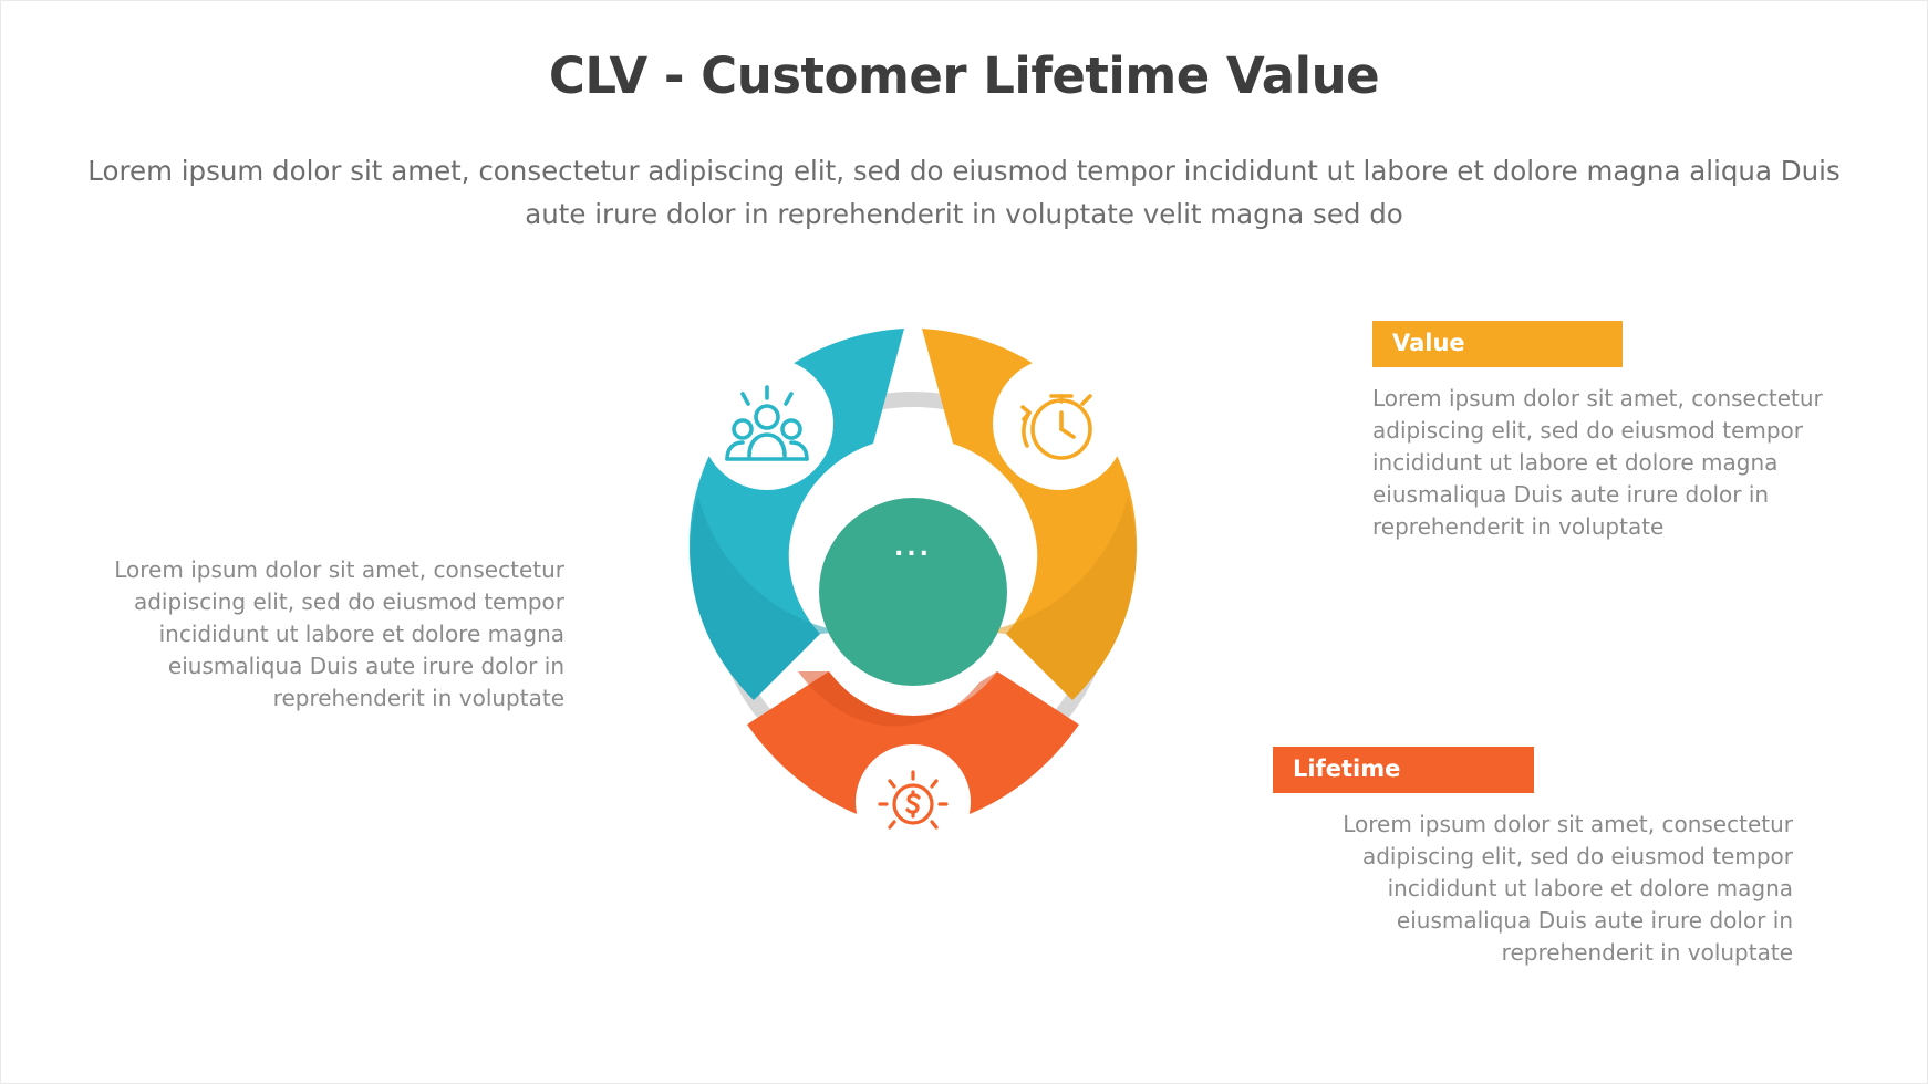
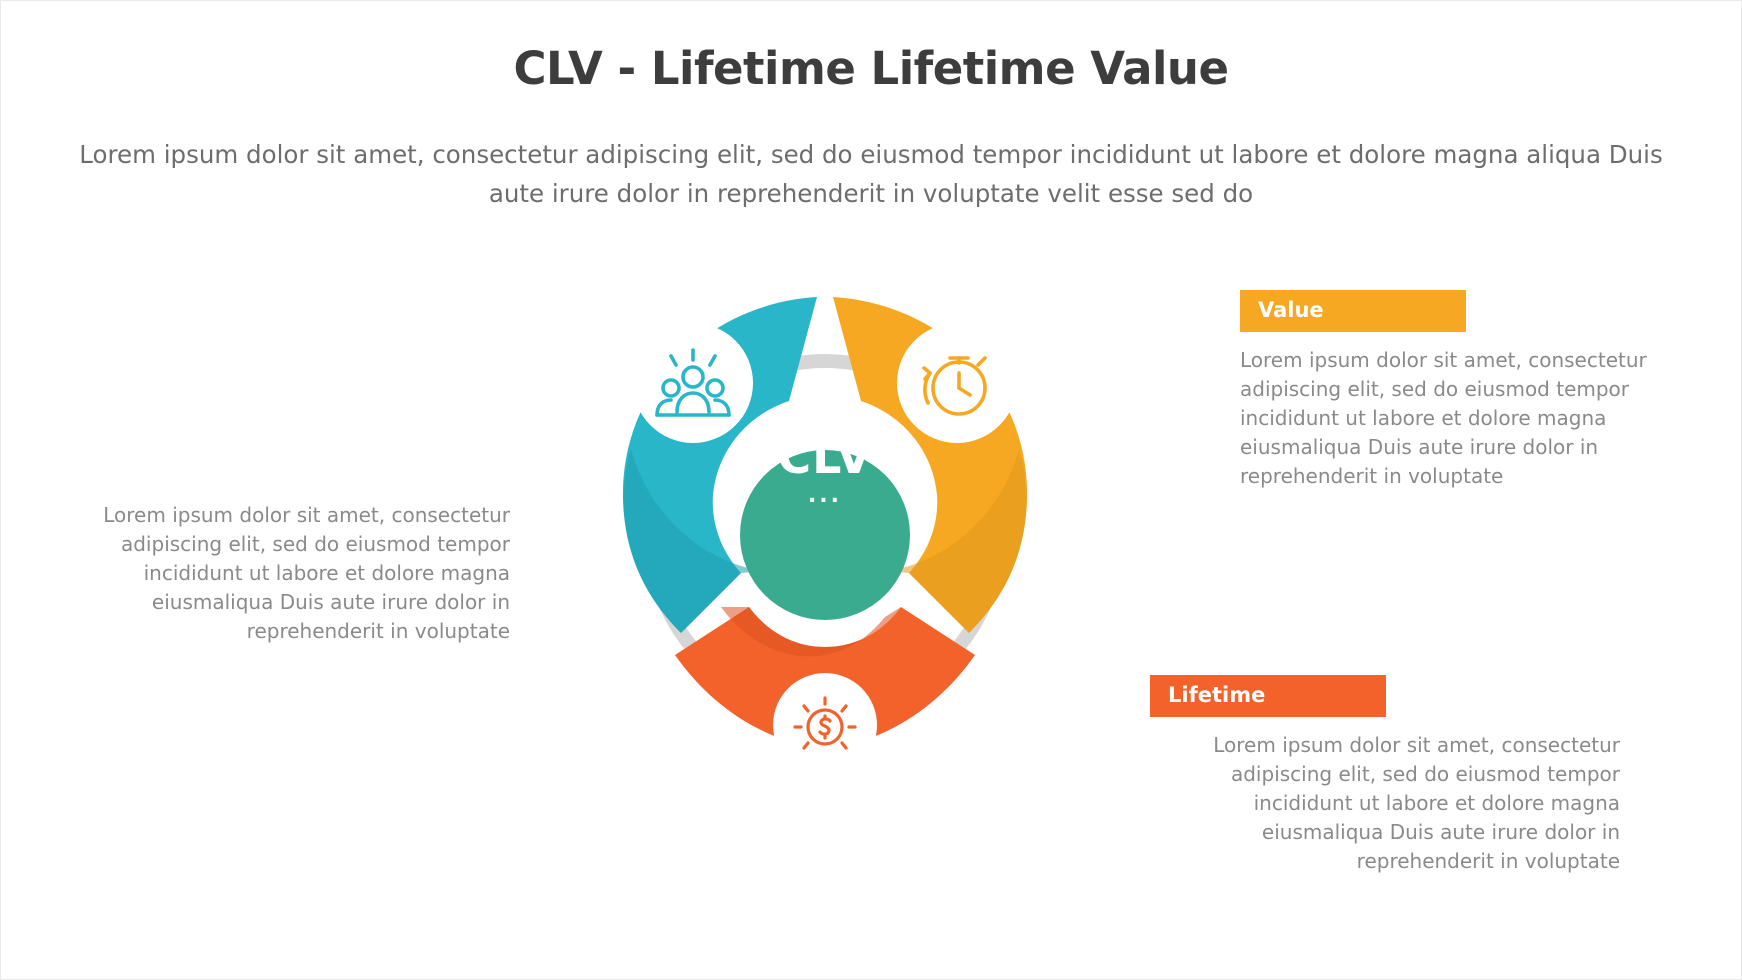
- CLV - Customer Lifetime Value
+ CLV - Lifetime Lifetime Value
- Lorem ipsum dolor sit amet, consectetur adipiscing elit, sed do eiusmod tempor incididunt ut labore et dolore magna aliqua Duis aute irure dolor in reprehenderit in voluptate velit magna sed do
+ Lorem ipsum dolor sit amet, consectetur adipiscing elit, sed do eiusmod tempor incididunt ut labore et dolore magna aliqua Duis aute irure dolor in reprehenderit in voluptate velit esse sed do
+ CLV
  ...
  Lorem ipsum dolor sit amet, consectetur adipiscing elit, sed do eiusmod tempor incididunt ut labore et dolore magna eiusmaliqua Duis aute irure dolor in reprehenderit in voluptate
  Value
  Lorem ipsum dolor sit amet, consectetur adipiscing elit, sed do eiusmod tempor incididunt ut labore et dolore magna eiusmaliqua Duis aute irure dolor in reprehenderit in voluptate
  Lifetime
  Lorem ipsum dolor sit amet, consectetur adipiscing elit, sed do eiusmod tempor incididunt ut labore et dolore magna eiusmaliqua Duis aute irure dolor in reprehenderit in voluptate
